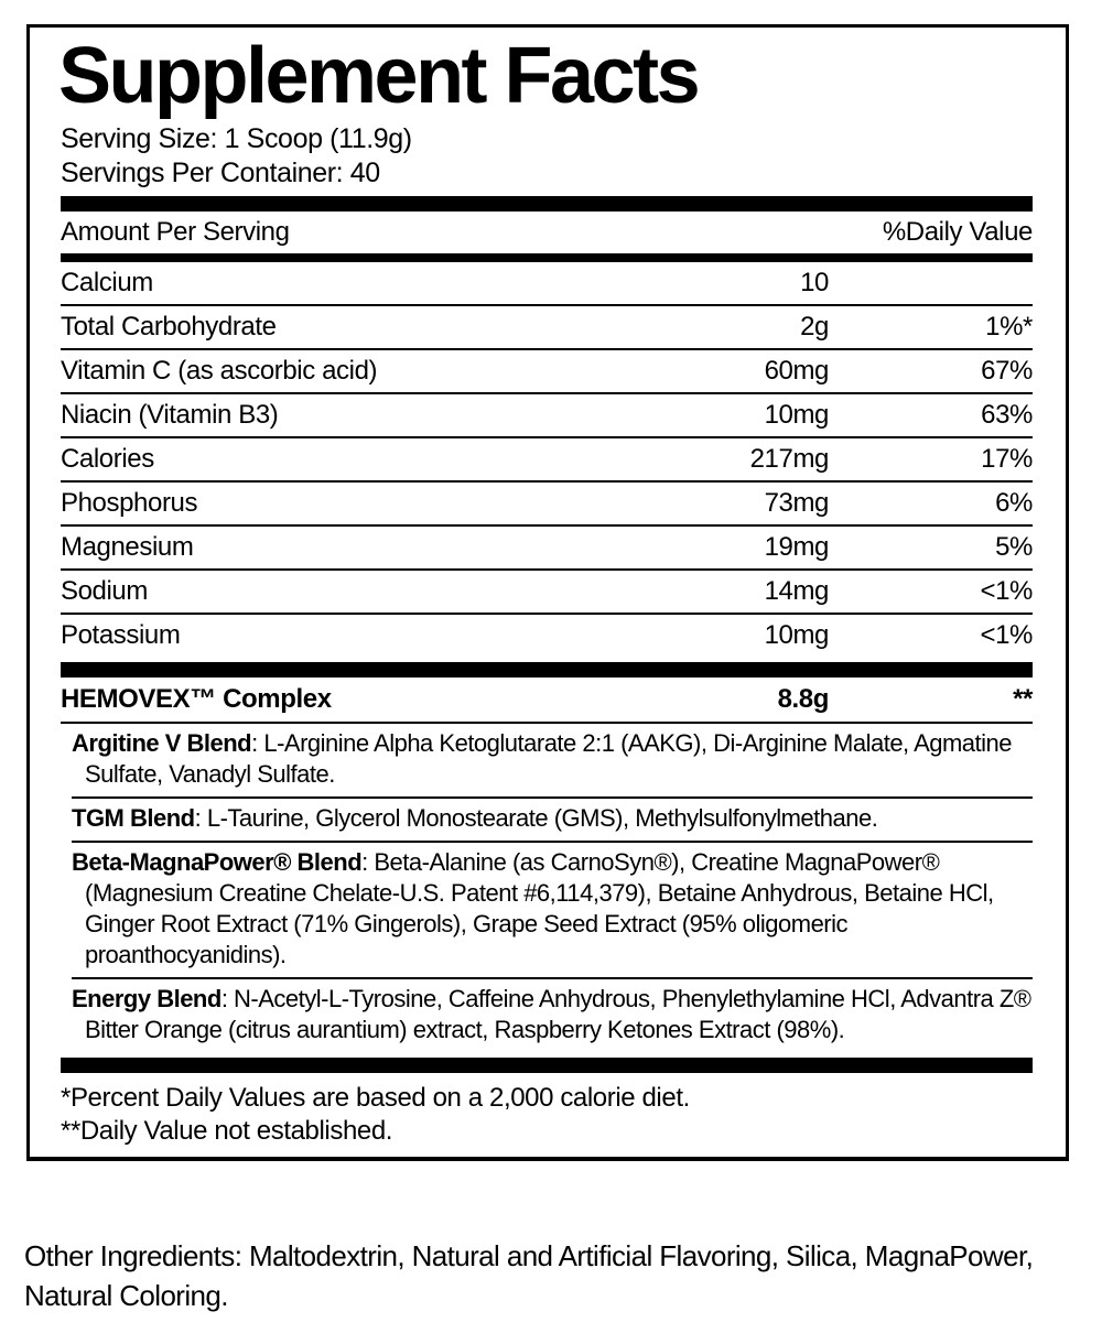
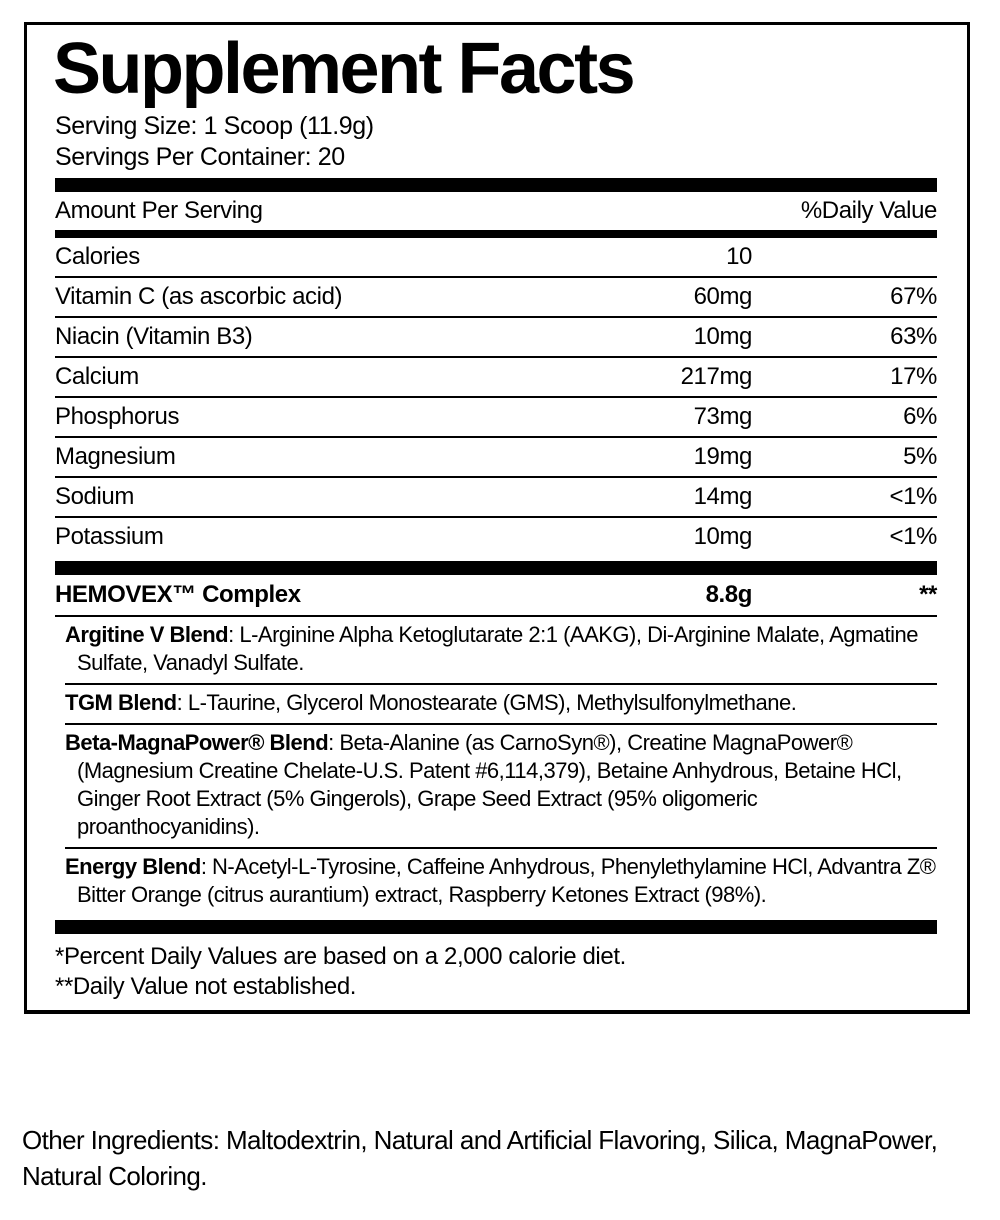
  Supplement Facts
  Serving Size: 1 Scoop (11.9g)
- Servings Per Container: 40
+ Servings Per Container: 20
  Amount Per Serving
  %Daily Value
- Calcium
+ Calories
  10
- Total Carbohydrate
- 2g
- 1%*
  Vitamin C (as ascorbic acid)
  60mg
  67%
  Niacin (Vitamin B3)
  10mg
  63%
- Calories
+ Calcium
  217mg
  17%
  Phosphorus
  73mg
  6%
  Magnesium
  19mg
  5%
  Sodium
  14mg
  <1%
  Potassium
  10mg
  <1%
  HEMOVEX™ Complex
  8.8g
  **
  Argitine V Blend: L-Arginine Alpha Ketoglutarate 2:1 (AAKG), Di-Arginine Malate, Agmatine Sulfate, Vanadyl Sulfate.
  TGM Blend: L-Taurine, Glycerol Monostearate (GMS), Methylsulfonylmethane.
- Beta-MagnaPower® Blend: Beta-Alanine (as CarnoSyn®), Creatine MagnaPower® (Magnesium Creatine Chelate-U.S. Patent #6,114,379), Betaine Anhydrous, Betaine HCl, Ginger Root Extract (71% Gingerols), Grape Seed Extract (95% oligomeric proanthocyanidins).
+ Beta-MagnaPower® Blend: Beta-Alanine (as CarnoSyn®), Creatine MagnaPower® (Magnesium Creatine Chelate-U.S. Patent #6,114,379), Betaine Anhydrous, Betaine HCl, Ginger Root Extract (5% Gingerols), Grape Seed Extract (95% oligomeric proanthocyanidins).
  Energy Blend: N-Acetyl-L-Tyrosine, Caffeine Anhydrous, Phenylethylamine HCl, Advantra Z® Bitter Orange (citrus aurantium) extract, Raspberry Ketones Extract (98%).
  *Percent Daily Values are based on a 2,000 calorie diet.
  **Daily Value not established.
  Other Ingredients: Maltodextrin, Natural and Artificial Flavoring, Silica, MagnaPower, Natural Coloring.
